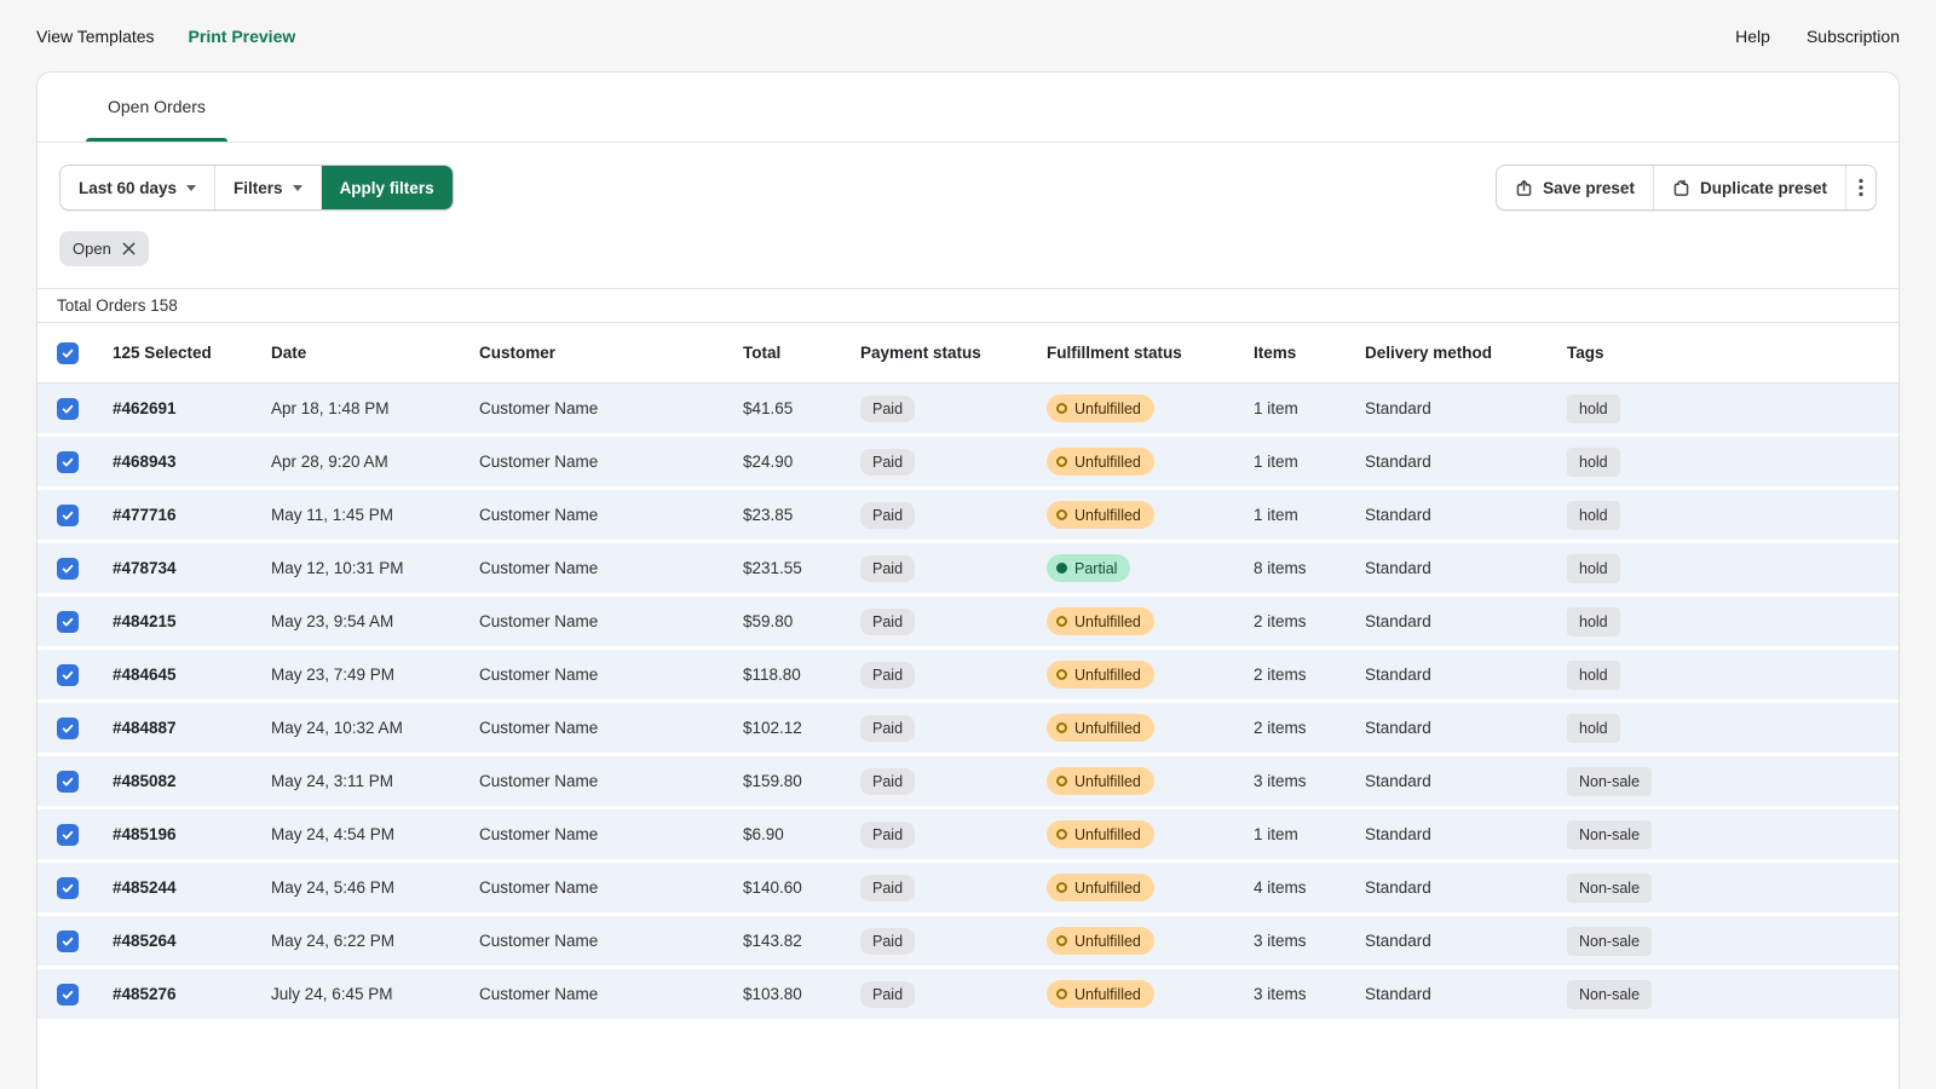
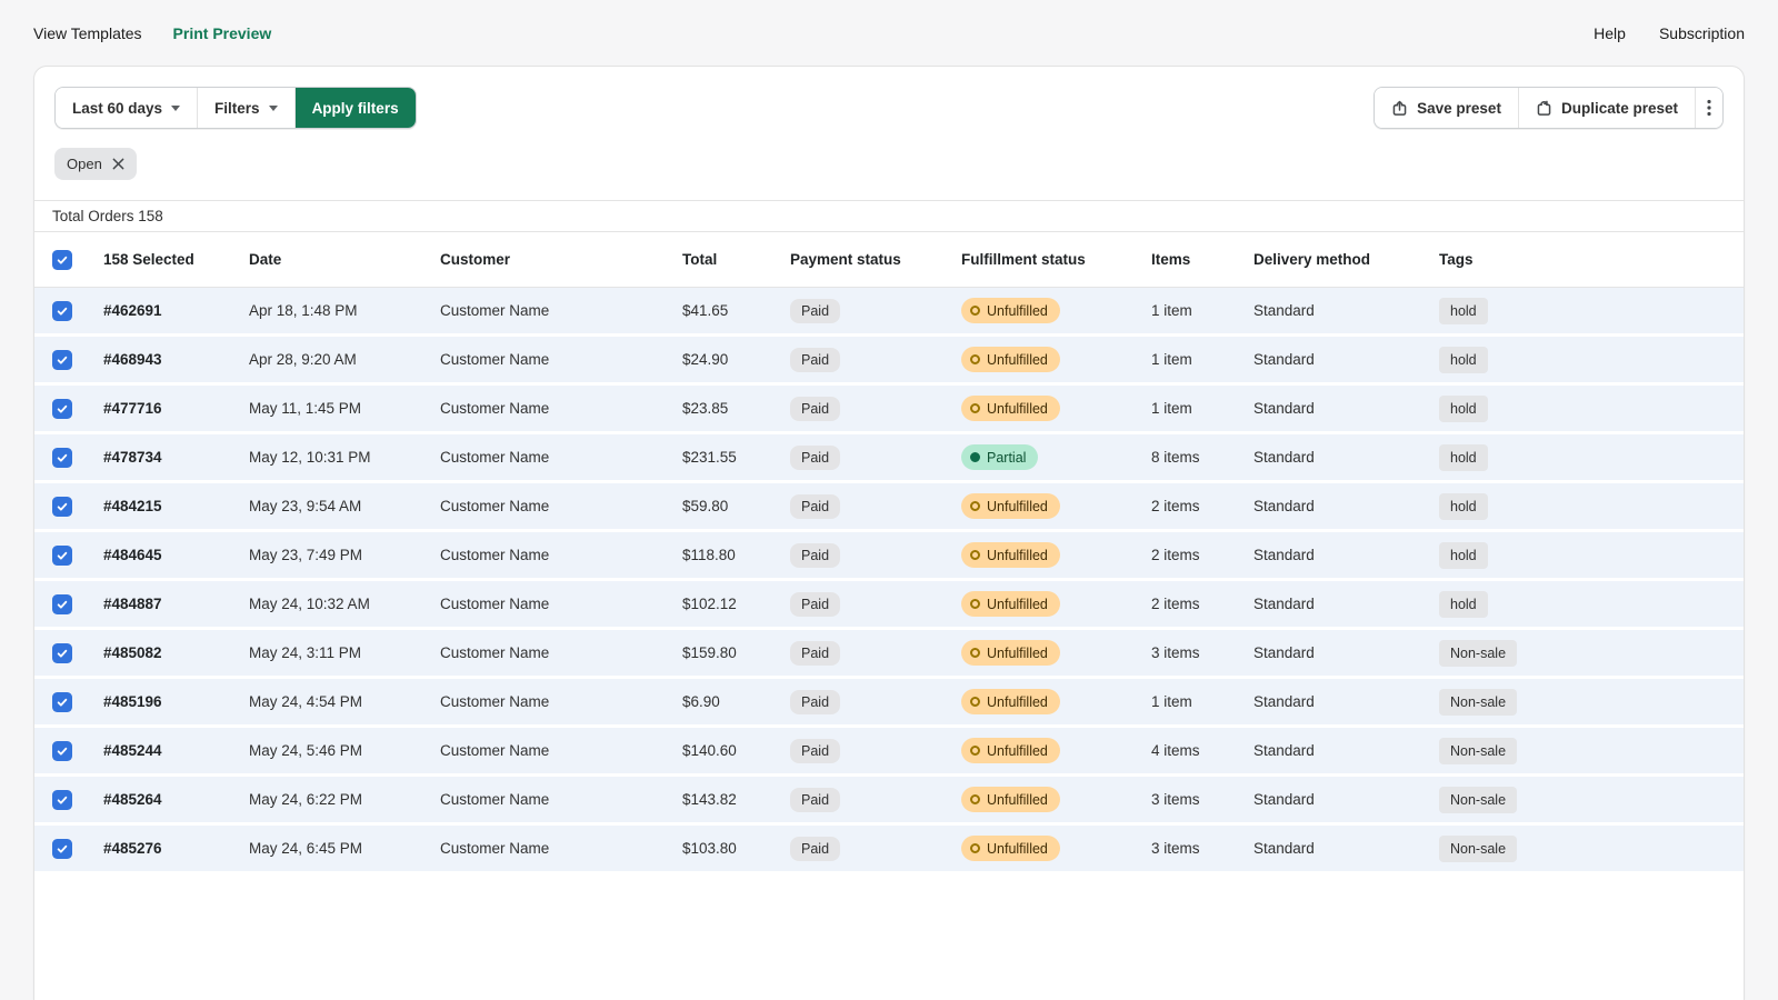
  View Templates
  Print Preview
  Help
  Subscription
- Open Orders
  Last 60 days
  Filters
  Apply filters
  Save preset
  Duplicate preset
  Open
  Total Orders 158
- 125 Selected
+ 158 Selected
  Date
  Customer
  Total
  Payment status
  Fulfillment status
  Items
  Delivery method
  Tags
  #462691
  Apr 18, 1:48 PM
  Customer Name
  $41.65
  Paid
  Unfulfilled
  1 item
  Standard
  hold
  #468943
  Apr 28, 9:20 AM
  Customer Name
  $24.90
  Paid
  Unfulfilled
  1 item
  Standard
  hold
  #477716
  May 11, 1:45 PM
  Customer Name
  $23.85
  Paid
  Unfulfilled
  1 item
  Standard
  hold
  #478734
  May 12, 10:31 PM
  Customer Name
  $231.55
  Paid
  Partial
  8 items
  Standard
  hold
  #484215
  May 23, 9:54 AM
  Customer Name
  $59.80
  Paid
  Unfulfilled
  2 items
  Standard
  hold
  #484645
  May 23, 7:49 PM
  Customer Name
  $118.80
  Paid
  Unfulfilled
  2 items
  Standard
  hold
  #484887
  May 24, 10:32 AM
  Customer Name
  $102.12
  Paid
  Unfulfilled
  2 items
  Standard
  hold
  #485082
  May 24, 3:11 PM
  Customer Name
  $159.80
  Paid
  Unfulfilled
  3 items
  Standard
  Non-sale
  #485196
  May 24, 4:54 PM
  Customer Name
  $6.90
  Paid
  Unfulfilled
  1 item
  Standard
  Non-sale
  #485244
  May 24, 5:46 PM
  Customer Name
  $140.60
  Paid
  Unfulfilled
  4 items
  Standard
  Non-sale
  #485264
  May 24, 6:22 PM
  Customer Name
  $143.82
  Paid
  Unfulfilled
  3 items
  Standard
  Non-sale
  #485276
- July 24, 6:45 PM
+ May 24, 6:45 PM
  Customer Name
  $103.80
  Paid
  Unfulfilled
  3 items
  Standard
  Non-sale
